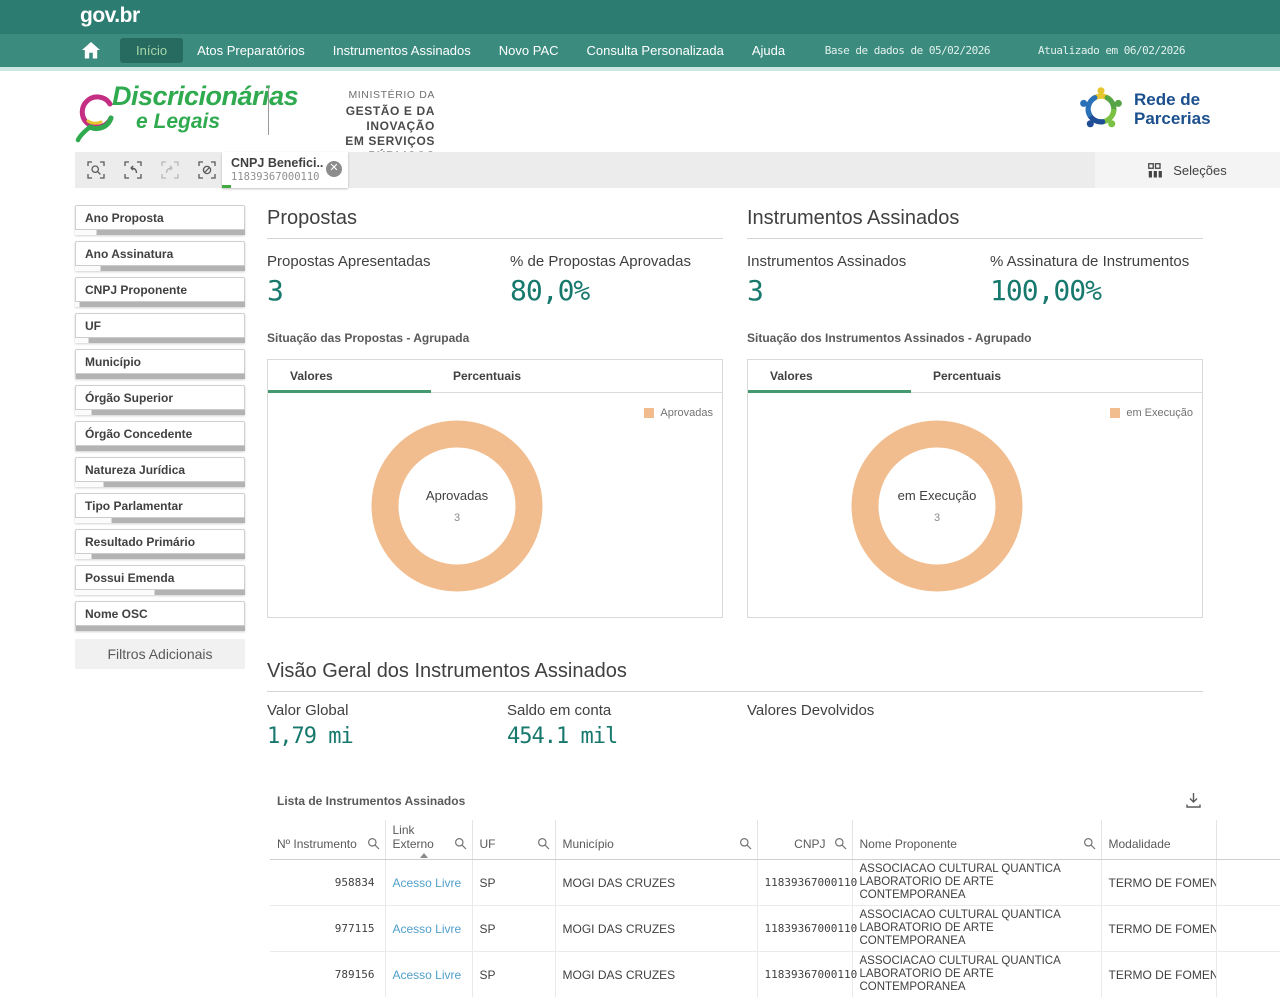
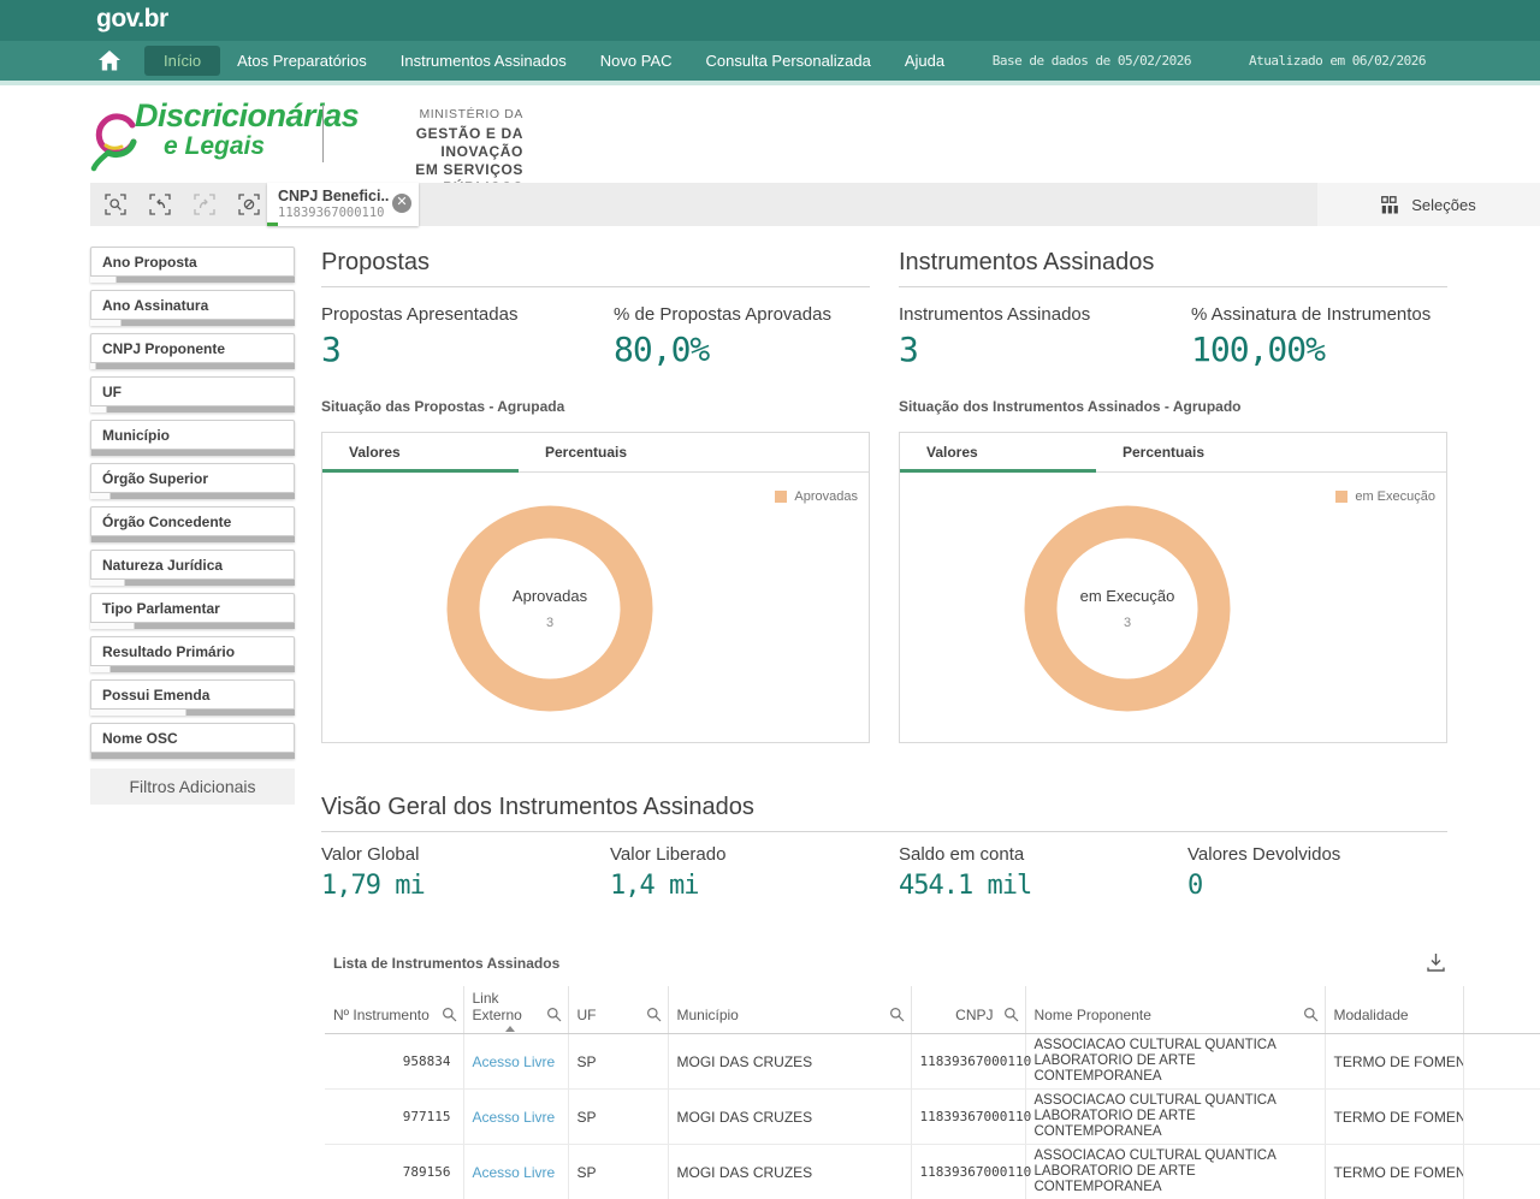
  gov.br
  Início
  Atos Preparatórios
  Instrumentos Assinados
  Novo PAC
  Consulta Personalizada
  Ajuda
  Base de dados de 05/02/2026
  Atualizado em 06/02/2026
  Discricionárias
  e Legais
  MINISTÉRIO DA
  GESTÃO E DA INOVAÇÃO
- Rede de
- Parcerias
  CNPJ Benefici..
  11839367000110
  ✕
  Seleções
  Ano Proposta
  Ano Assinatura
  CNPJ Proponente
  UF
  Município
  Órgão Superior
  Órgão Concedente
  Natureza Jurídica
  Tipo Parlamentar
  Resultado Primário
  Possui Emenda
  Nome OSC
  Filtros Adicionais
  Propostas
  Propostas Apresentadas
  3
  % de Propostas Aprovadas
  80,0%
  Situação das Propostas - Agrupada
  Valores
  Percentuais
  Aprovadas
  Aprovadas
  3
  Instrumentos Assinados
  Instrumentos Assinados
  3
  % Assinatura de Instrumentos
  100,00%
  Situação dos Instrumentos Assinados - Agrupado
  Valores
  Percentuais
  em Execução
  em Execução
  3
  Visão Geral dos Instrumentos Assinados
  Valor Global
  1,79 mi
+ Valor Liberado
+ 1,4 mi
  Saldo em conta
  454.1 mil
  Valores Devolvidos
+ 0
  Lista de Instrumentos Assinados
  Nº Instrumento	Link Externo	UF	Município	CNPJ	Nome Proponente	Modalidade
  958834	Acesso Livre	SP	MOGI DAS CRUZES	11839367000110	ASSOCIACAO CULTURAL QUANTICA LABORATORIO DE ARTE CONTEMPORANEA	TERMO DE FOMEN
  977115	Acesso Livre	SP	MOGI DAS CRUZES	11839367000110	ASSOCIACAO CULTURAL QUANTICA LABORATORIO DE ARTE CONTEMPORANEA	TERMO DE FOMEN
  789156	Acesso Livre	SP	MOGI DAS CRUZES	11839367000110	ASSOCIACAO CULTURAL QUANTICA LABORATORIO DE ARTE CONTEMPORANEA	TERMO DE FOMEN
